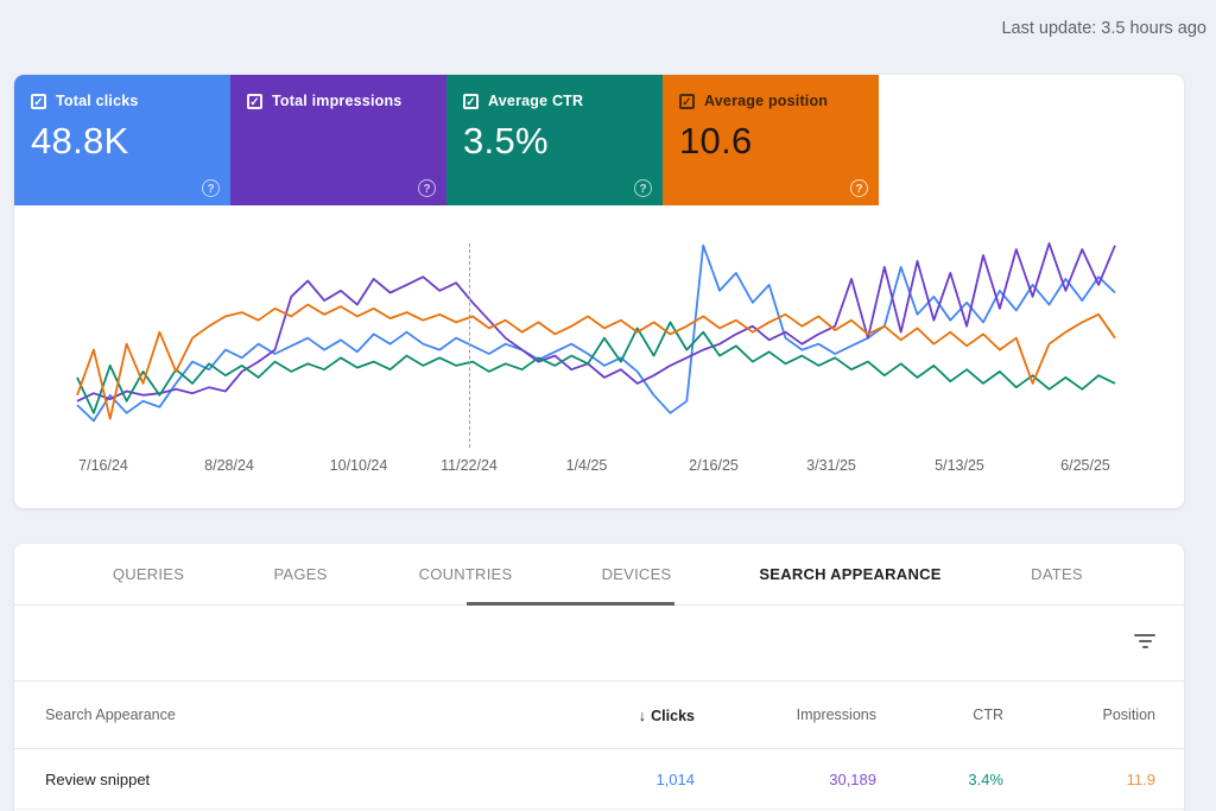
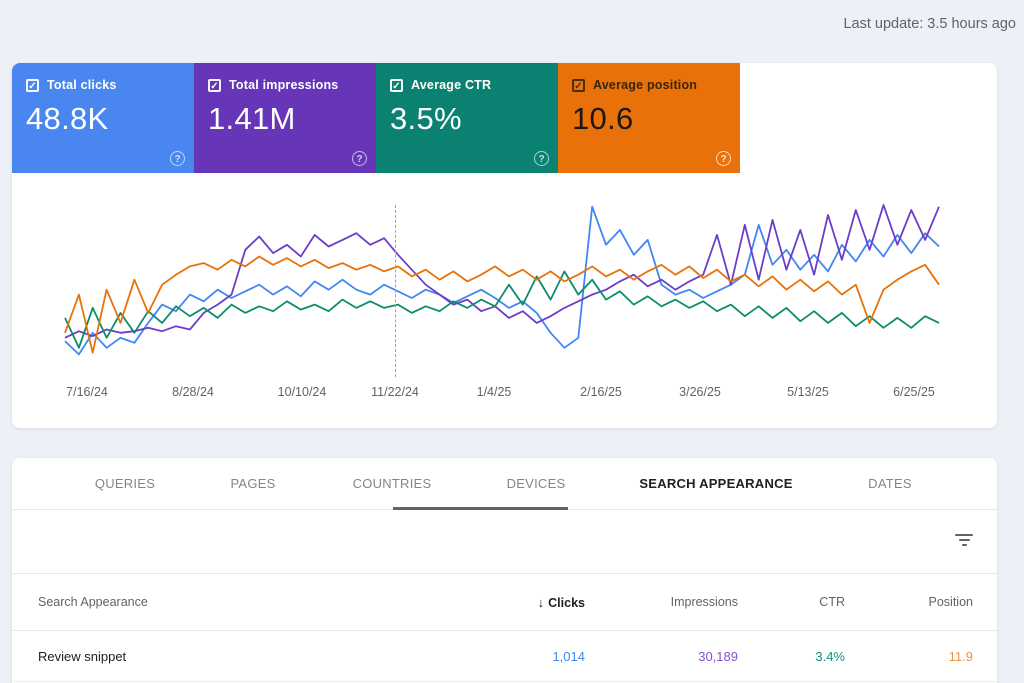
  Last update: 3.5 hours ago
  ✓
  Total clicks
  48.8K
  ?
  ✓
  Total impressions
+ 1.41M
  ?
  ✓
  Average CTR
  3.5%
  ?
  ✓
  Average position
  10.6
  ?
  7/16/24
  8/28/24
  10/10/24
  11/22/24
  1/4/25
  2/16/25
- 3/31/25
+ 3/26/25
  5/13/25
  6/25/25
  QUERIES
  PAGES
  COUNTRIES
  DEVICES
  SEARCH APPEARANCE
  DATES
  Search Appearance
  ↓ Clicks
  Impressions
  CTR
  Position
  Review snippet
  1,014
  30,189
  3.4%
  11.9
